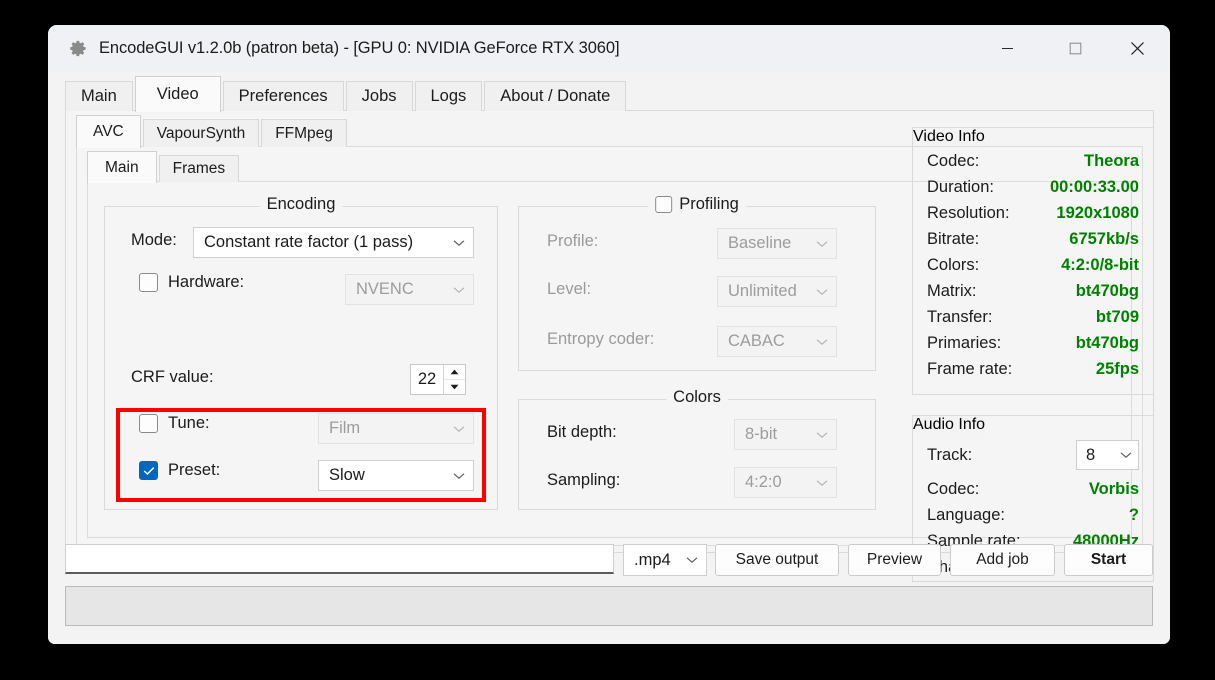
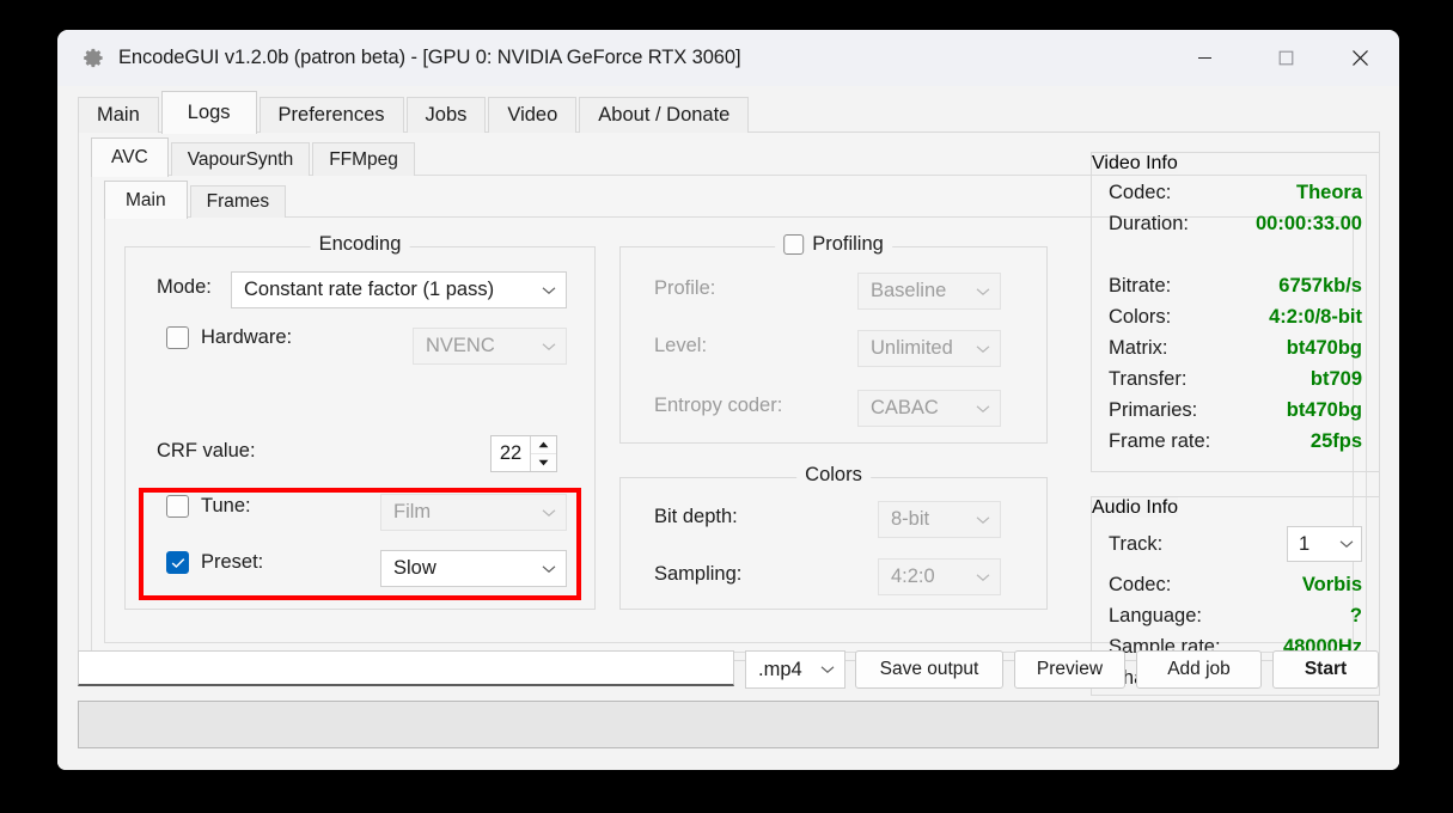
  EncodeGUI v1.2.0b (patron beta) - [GPU 0: NVIDIA GeForce RTX 3060]
  Main
- Video
+ Logs
  Preferences
  Jobs
- Logs
+ Video
  About / Donate
  AVC
  VapourSynth
  FFMpeg
  Main
  Frames
  Encoding
  Mode:
  Constant rate factor (1 pass)
  Hardware:
  NVENC
  CRF value:
  22
  Tune:
  Film
  Preset:
  Slow
  Profiling
  Profile:
  Baseline
  Level:
  Unlimited
  Entropy coder:
  CABAC
  Colors
  Bit depth:
  8-bit
  Sampling:
  4:2:0
  Video Info
  Codec:
  Theora
  Duration:
  00:00:33.00
- Resolution:
- 1920x1080
  Bitrate:
  6757kb/s
  Colors:
  4:2:0/8-bit
  Matrix:
  bt470bg
  Transfer:
  bt709
  Primaries:
  bt470bg
  Frame rate:
  25fps
  Audio Info
  Track:
- 8
+ 1
  Codec:
  Vorbis
  Language:
  ?
  Sample rate:
  48000Hz
  .mp4
  Save output
  Preview
  Add job
  Start
